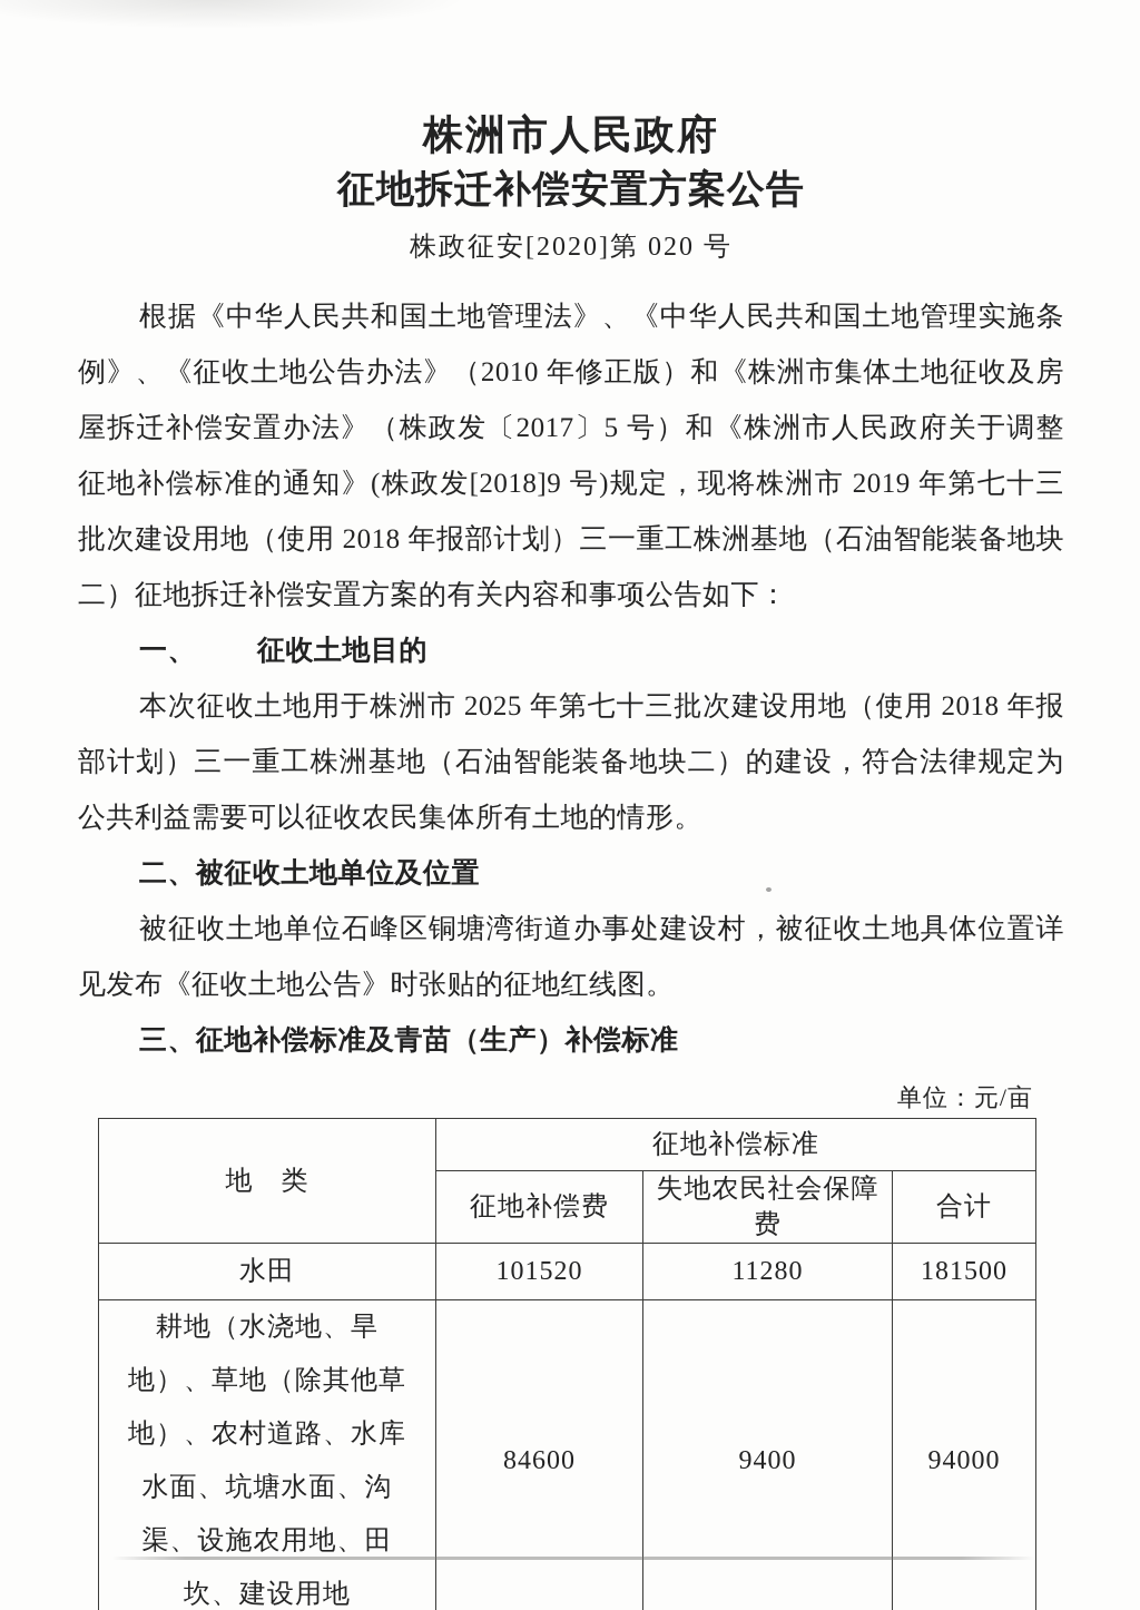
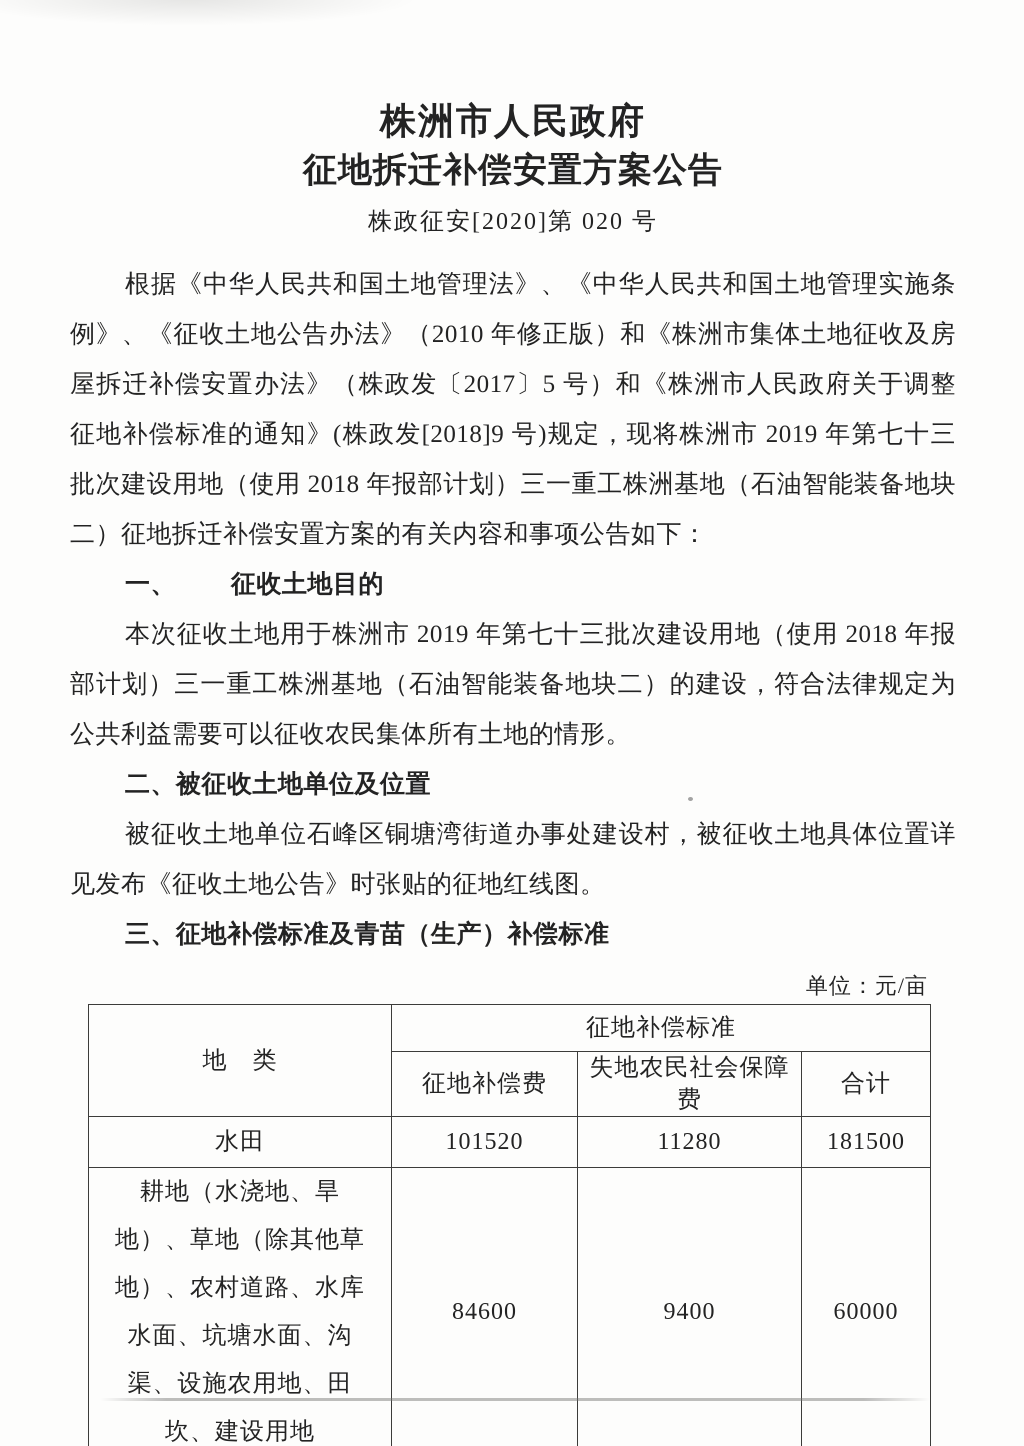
  株洲市人民政府
  征地拆迁补偿安置方案公告
  株政征安[2020]第 020 号
  根据《中华人民共和国土地管理法》、《中华人民共和国土地管理实施条例》、《征收土地公告办法》（2010 年修正版）和《株洲市集体土地征收及房屋拆迁补偿安置办法》（株政发〔2017〕5 号）和《株洲市人民政府关于调整征地补偿标准的通知》(株政发[2018]9 号)规定，现将株洲市 2019 年第七十三批次建设用地（使用 2018 年报部计划）三一重工株洲基地（石油智能装备地块二）征地拆迁补偿安置方案的有关内容和事项公告如下：
  一、 征收土地目的
- 本次征收土地用于株洲市 2025 年第七十三批次建设用地（使用 2018 年报部计划）三一重工株洲基地（石油智能装备地块二）的建设，符合法律规定为公共利益需要可以征收农民集体所有土地的情形。
+ 本次征收土地用于株洲市 2019 年第七十三批次建设用地（使用 2018 年报部计划）三一重工株洲基地（石油智能装备地块二）的建设，符合法律规定为公共利益需要可以征收农民集体所有土地的情形。
  二、被征收土地单位及位置
  被征收土地单位石峰区铜塘湾街道办事处建设村，被征收土地具体位置详见发布《征收土地公告》时张贴的征地红线图。
  三、征地补偿标准及青苗（生产）补偿标准
  单位：元/亩
  地 类	征地补偿标准
  征地补偿费	失地农民社会保障费	合计
  水田	101520	11280	181500
- 耕地（水浇地、旱地）、草地（除其他草地）、农村道路、水库水面、坑塘水面、沟渠、设施农用地、田坎、建设用地	84600	9400	94000
+ 耕地（水浇地、旱地）、草地（除其他草地）、农村道路、水库水面、坑塘水面、沟渠、设施农用地、田坎、建设用地	84600	9400	60000
